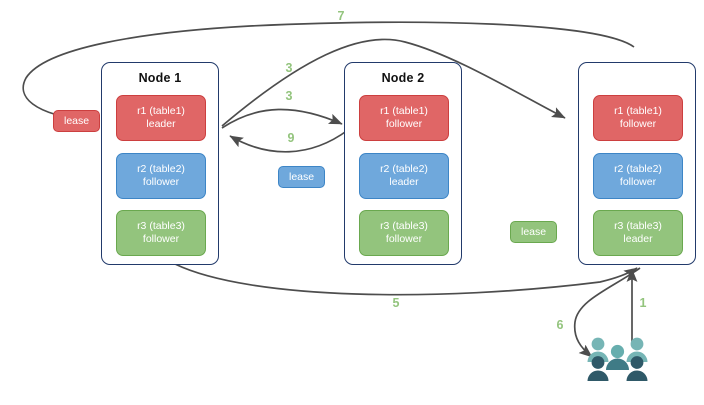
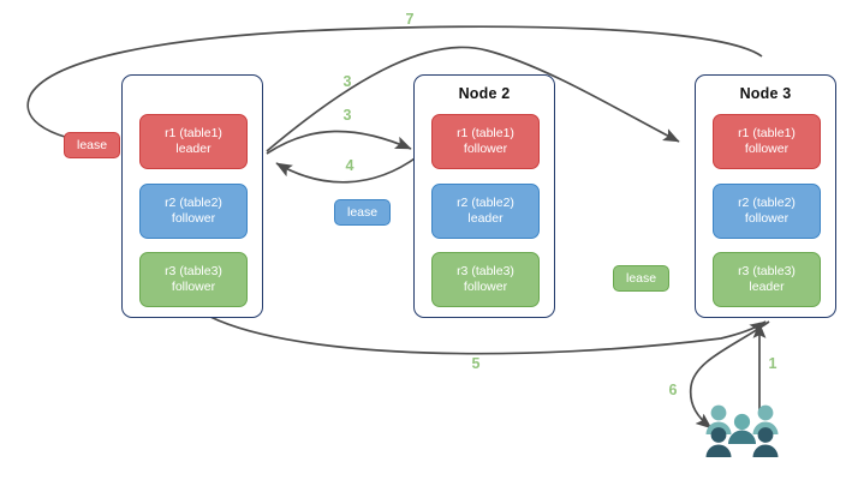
- Node 1
  r1 (table1)
  leader
  r2 (table2)
  follower
  r3 (table3)
  follower
  Node 2
  r1 (table1)
  follower
  r2 (table2)
  leader
  r3 (table3)
  follower
+ Node 3
  r1 (table1)
  follower
  r2 (table2)
  follower
  r3 (table3)
  leader
  lease
  lease
  lease
  7
  3
  3
- 9
+ 4
  5
  1
  6
